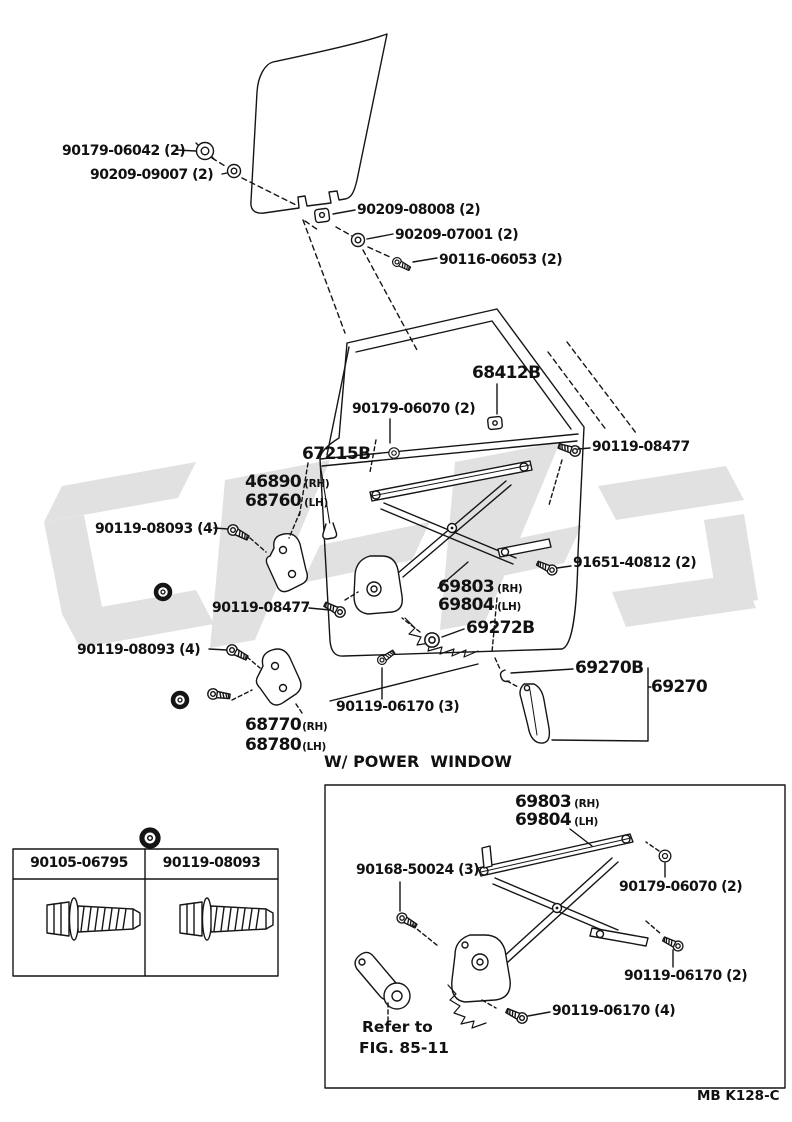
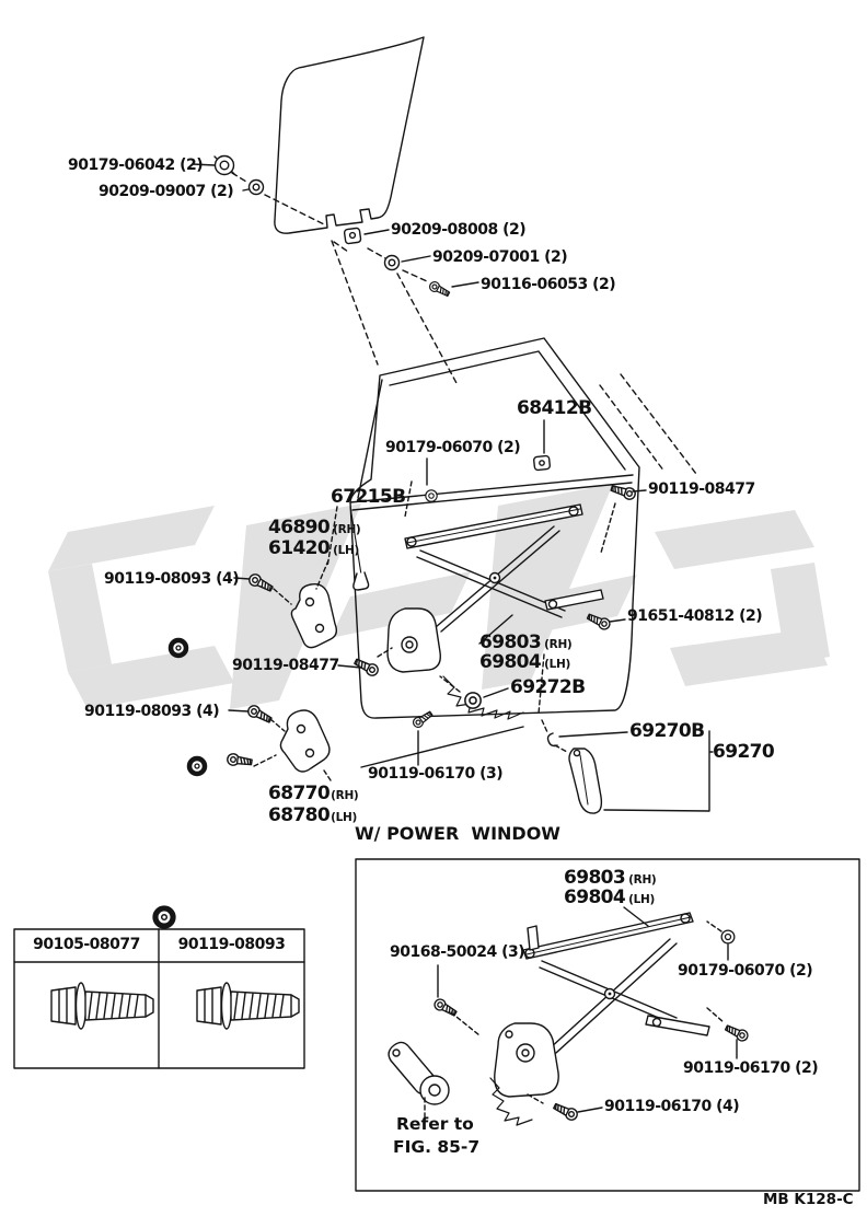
  90179-06042 (2)
  90209-09007 (2)
  90209-08008 (2)
  90209-07001 (2)
  90116-06053 (2)
  68412B
  90179-06070 (2)
  90119-08477
  67215B
  46890 (RH)
- 68760 (LH)
+ 61420 (LH)
  90119-08093 (4)
  91651-40812 (2)
  69803 (RH)
  69804 (LH)
  90119-08477
  69272B
  90119-08093 (4)
  69270B
  69270
  90119-06170 (3)
  68770(RH)
  68780(LH)
  W/ POWER WINDOW
  69803 (RH)
  69804 (LH)
  90168-50024 (3)
  90179-06070 (2)
  90119-06170 (2)
  90119-06170 (4)
  Refer to
- FIG. 85-11
+ FIG. 85-7
- 90105-06795
+ 90105-08077
  90119-08093
  MB K128-C
